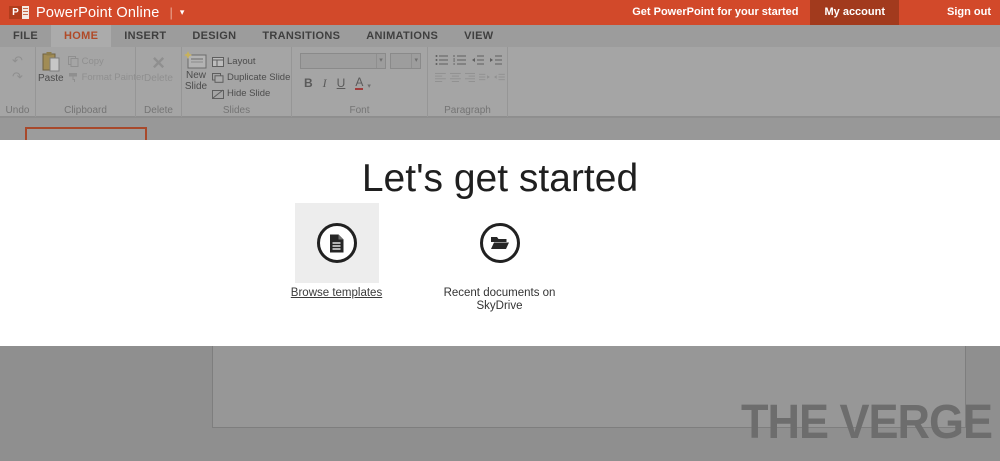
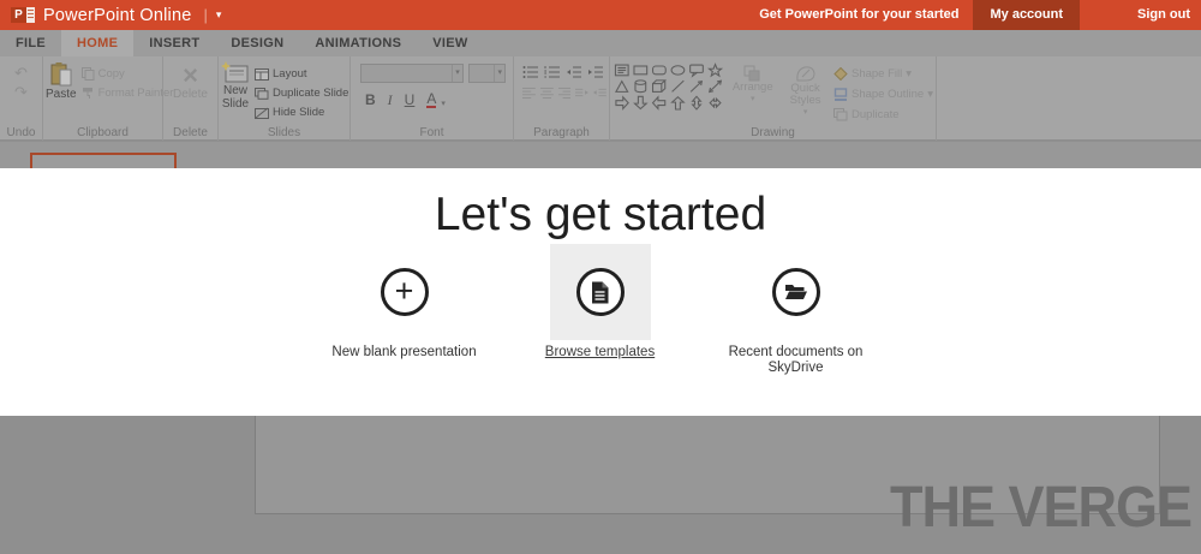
  P
  PowerPoint Online
  |
  ▾
  Get PowerPoint for your started
  My account
  Sign out
  FILE
  HOME
  INSERT
  DESIGN
- TRANSITIONS
  ANIMATIONS
  VIEW
  Undo
  Paste
  Clipboard
  Delete
  New Slide
  Layout
  Duplicate Slide
  Hide Slide
  Slides
  B
  I
  U
  A
  Font
  Paragraph
+ Drawing
  Let's get started
+ +
+ New blank presentation
  Browse templates
  Recent documents on SkyDrive
  THE VERGE
